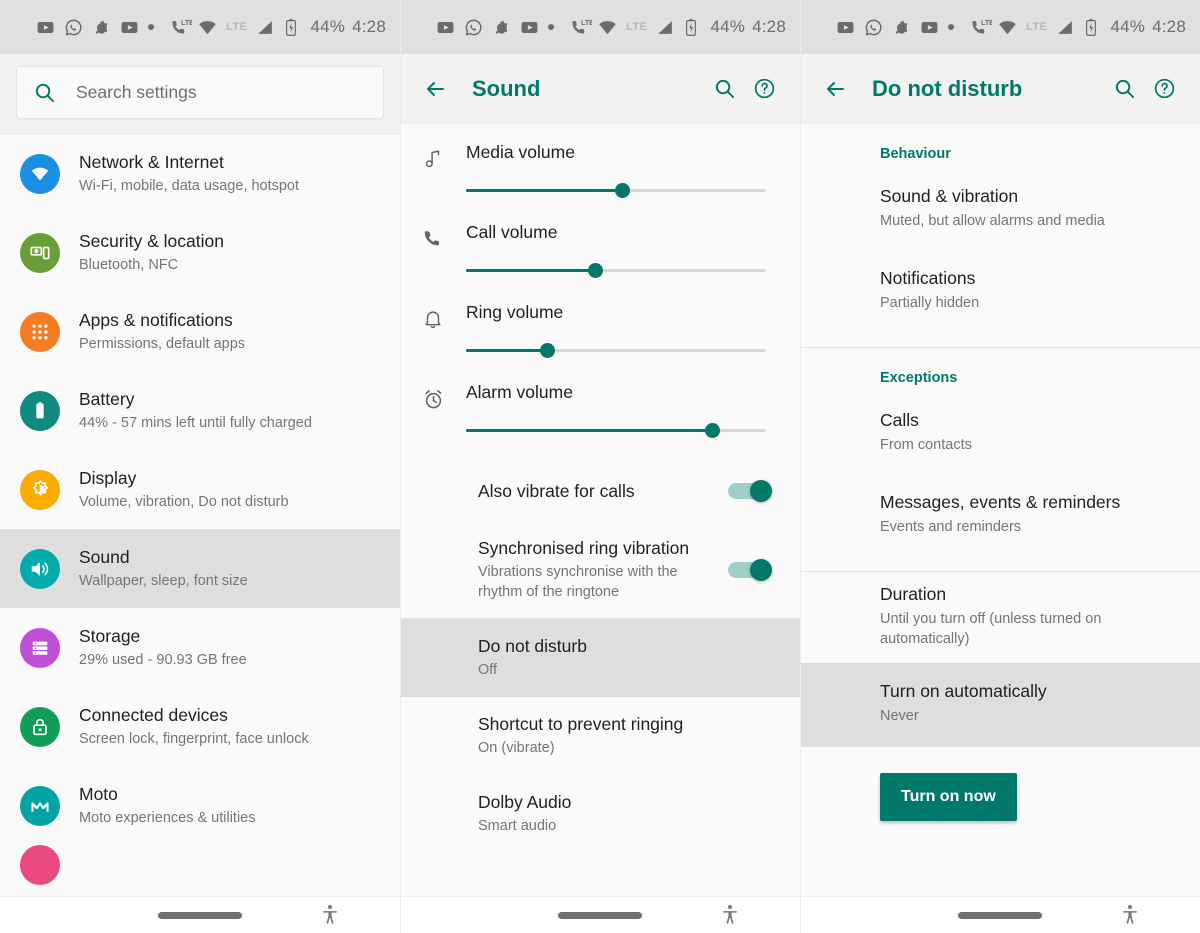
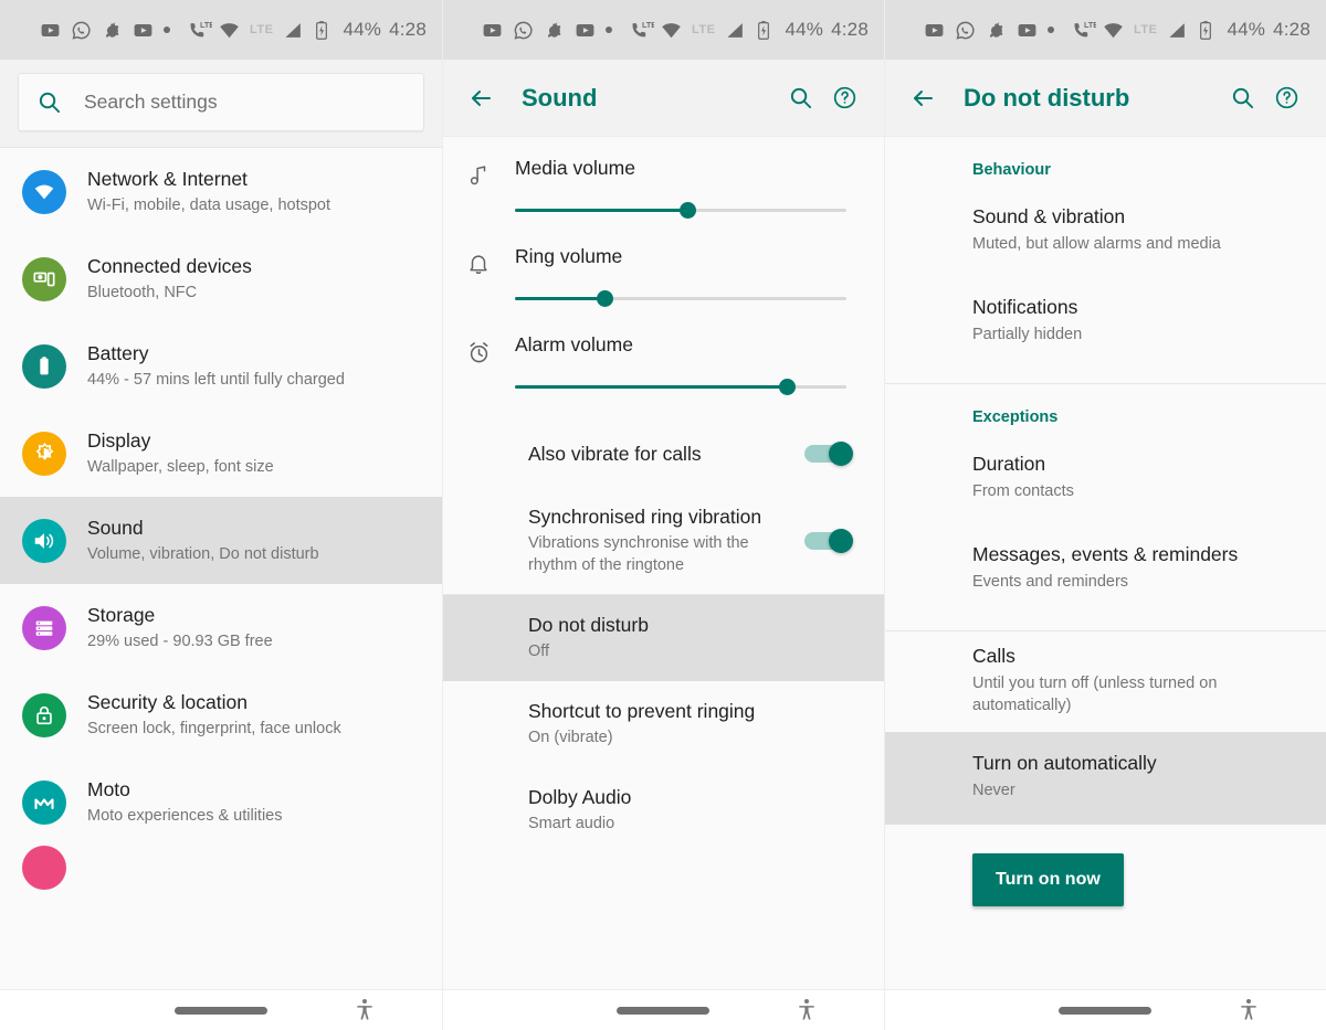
  LTE
  LTE
  44%
  4:28
  Search settings
  Network & Internet
  Wi-Fi, mobile, data usage, hotspot
- Security & location
+ Connected devices
  Bluetooth, NFC
- Apps & notifications
- Permissions, default apps
  Battery
  44% - 57 mins left until fully charged
  Display
- Volume, vibration, Do not disturb
+ Wallpaper, sleep, font size
  Sound
- Wallpaper, sleep, font size
+ Volume, vibration, Do not disturb
  Storage
  29% used - 90.93 GB free
- Connected devices
+ Security & location
  Screen lock, fingerprint, face unlock
  Moto
  Moto experiences & utilities
  LTE
  LTE
  44%
  4:28
  Sound
  Media volume
- Call volume
  Ring volume
  Alarm volume
  Also vibrate for calls
  Synchronised ring vibration
  Vibrations synchronise with the rhythm of the ringtone
  Do not disturb
  Off
  Shortcut to prevent ringing
  On (vibrate)
  Dolby Audio
  Smart audio
  LTE
  LTE
  44%
  4:28
  Do not disturb
  Behaviour
  Sound & vibration
  Muted, but allow alarms and media
  Notifications
  Partially hidden
  Exceptions
- Calls
+ Duration
  From contacts
  Messages, events & reminders
  Events and reminders
- Duration
+ Calls
  Until you turn off (unless turned on automatically)
  Turn on automatically
  Never
  Turn on now
